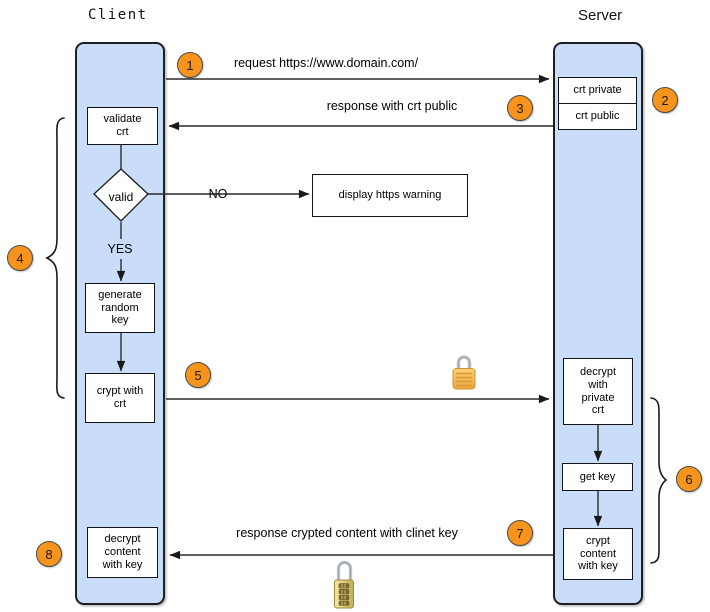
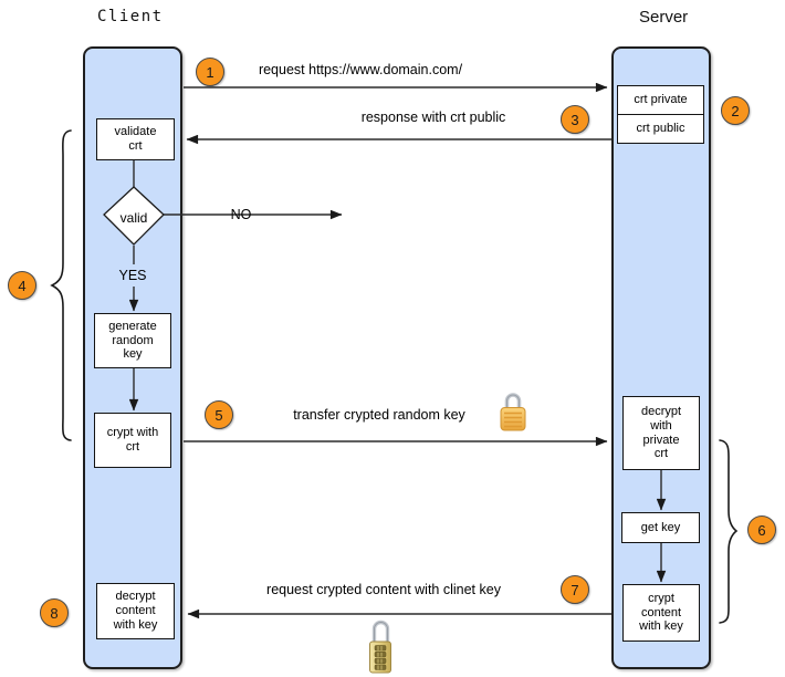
  Client
  Server
  validate
  crt
  generate
  random
  key
  crypt with
  crt
  decrypt
  content
  with key
- display https warning
  crt private
  crt public
  decrypt
  with
  private
  crt
  get key
  crypt
  content
  with key
  valid
  NO
  YES
  request https://www.domain.com/
  response with crt public
+ transfer crypted random key
- response crypted content with clinet key
+ request crypted content with clinet key
  1
  2
  3
  4
  5
  6
  7
  8
